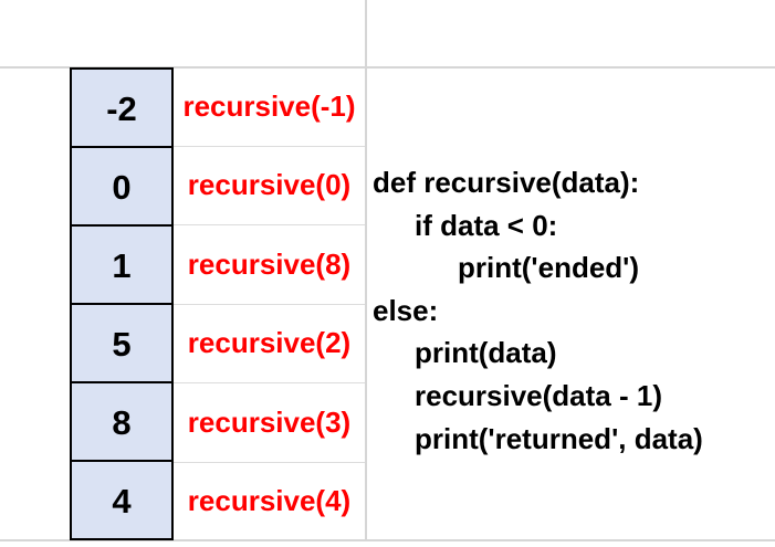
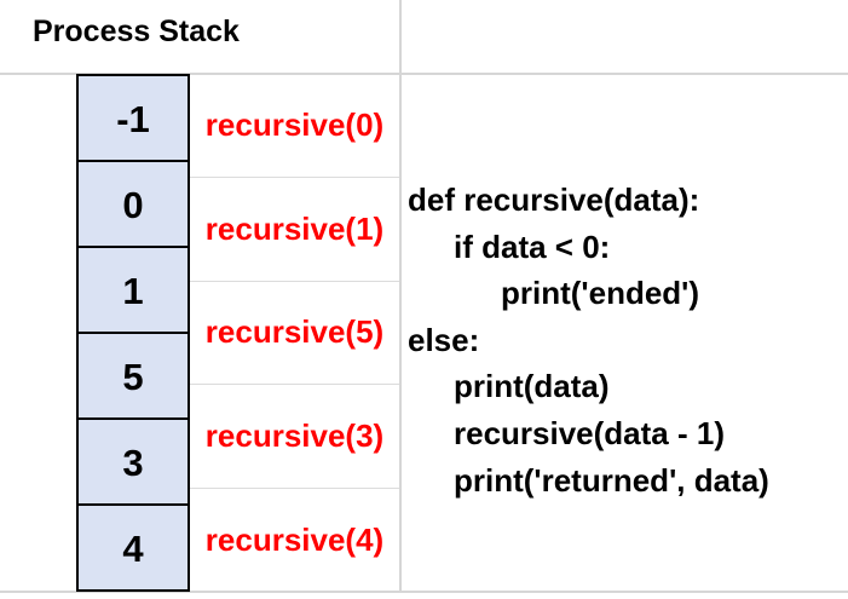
+ Process Stack
- -2
+ -1
  0
  1
  5
- 8
+ 3
  4
- recursive(-1)
  recursive(0)
- recursive(8)
+ recursive(1)
- recursive(2)
+ recursive(5)
  recursive(3)
  recursive(4)
  def recursive(data):
  if data < 0:
  print('ended')
  else:
  print(data)
  recursive(data - 1)
  print('returned', data)
